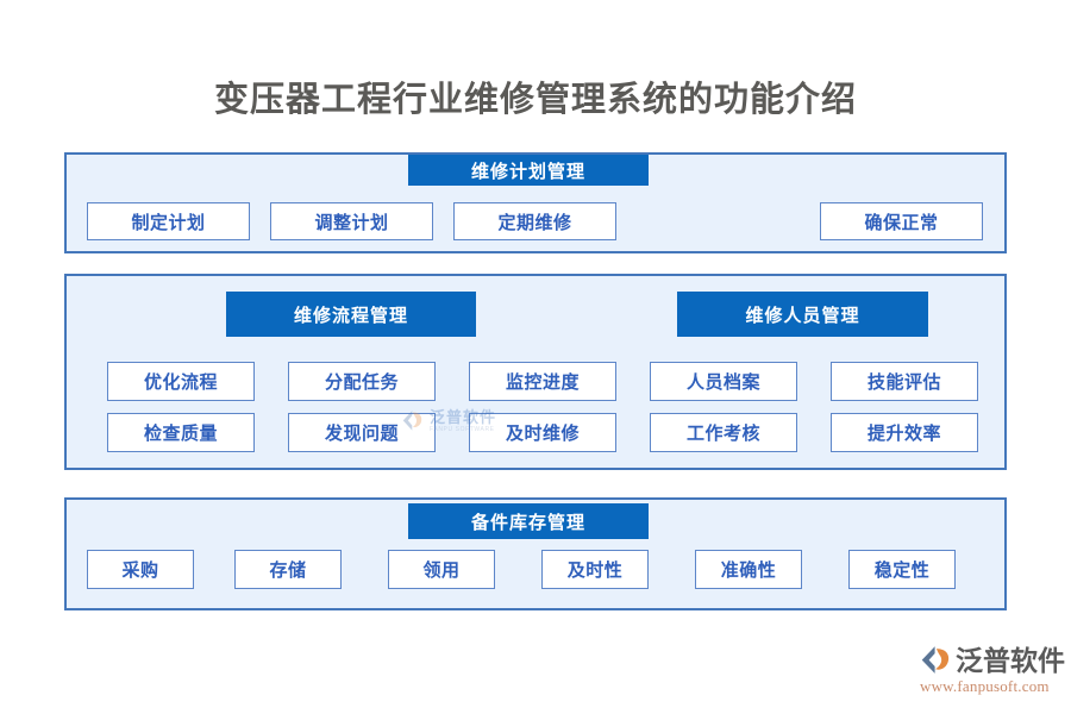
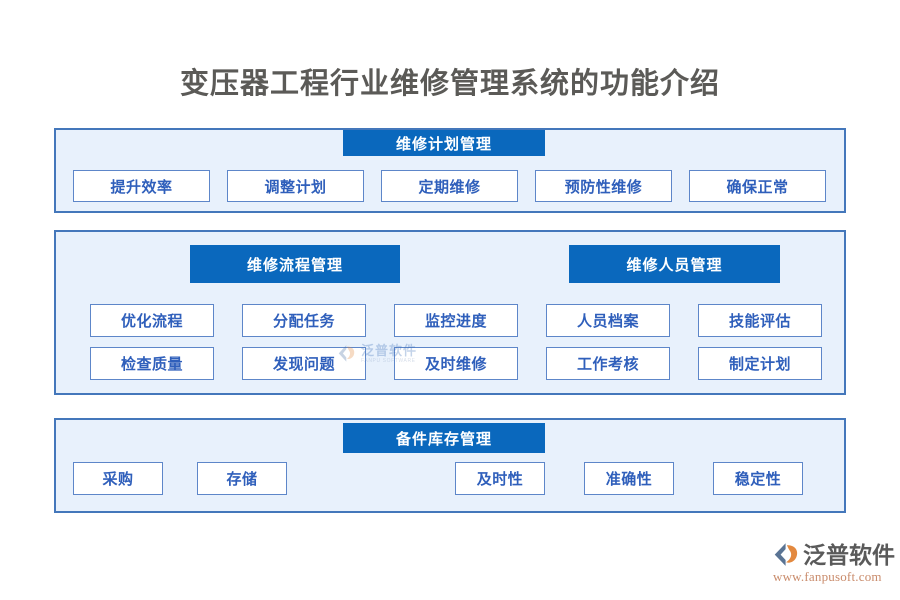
  变压器工程行业维修管理系统的功能介绍
  维修计划管理
- 制定计划
+ 提升效率
  调整计划
  定期维修
+ 预防性维修
  确保正常
  维修流程管理
  维修人员管理
  优化流程
  分配任务
  监控进度
  检查质量
  发现问题
  及时维修
  人员档案
  技能评估
  工作考核
- 提升效率
+ 制定计划
  泛普软件
  备件库存管理
  采购
  存储
- 领用
  及时性
  准确性
  稳定性
  泛普软件
  www.fanpusoft.com
